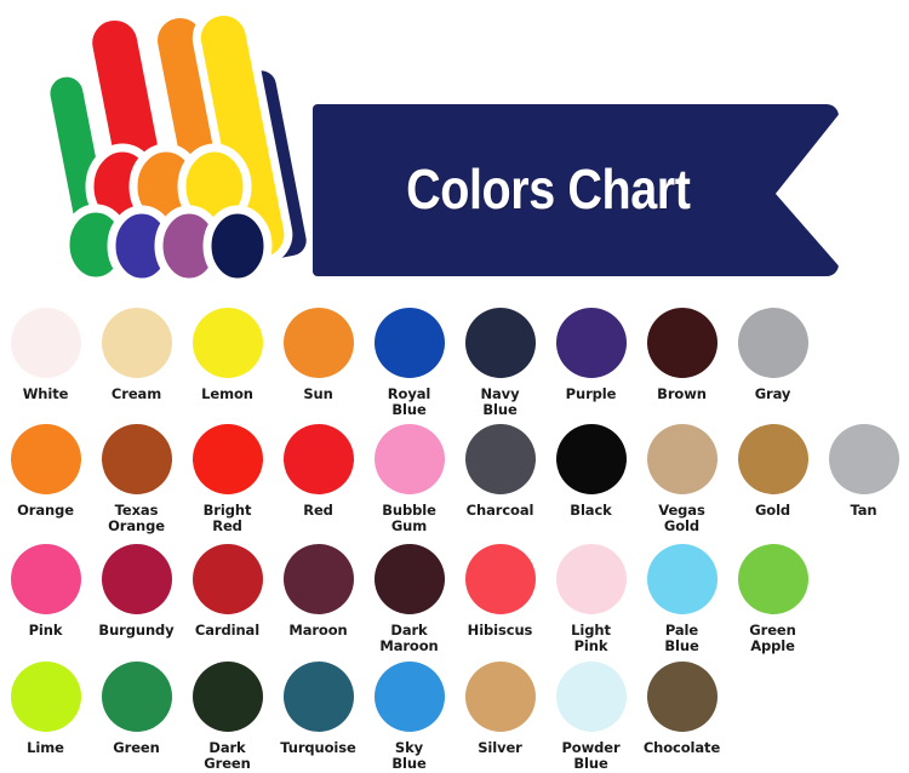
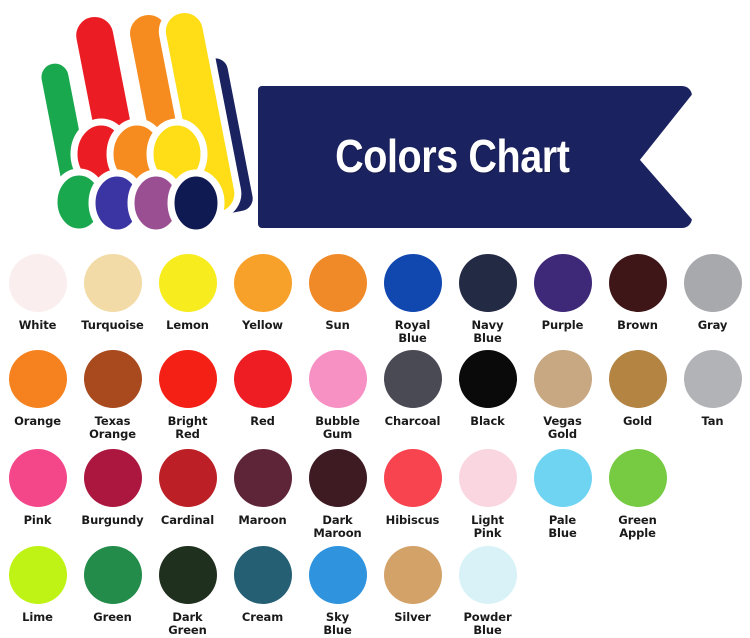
  Colors Chart
  White
- Cream
+ Turquoise
  Lemon
+ Yellow
  Sun
  Royal
  Blue
  Navy
  Blue
  Purple
  Brown
  Gray
  Orange
  Texas
  Orange
  Bright
  Red
  Red
  Bubble
  Gum
  Charcoal
  Black
  Vegas
  Gold
  Gold
  Tan
  Pink
  Burgundy
  Cardinal
  Maroon
  Dark
  Maroon
  Hibiscus
  Light
  Pink
  Pale
  Blue
  Green
  Apple
  Lime
  Green
  Dark
  Green
- Turquoise
+ Cream
  Sky
  Blue
  Silver
  Powder
  Blue
- Chocolate
